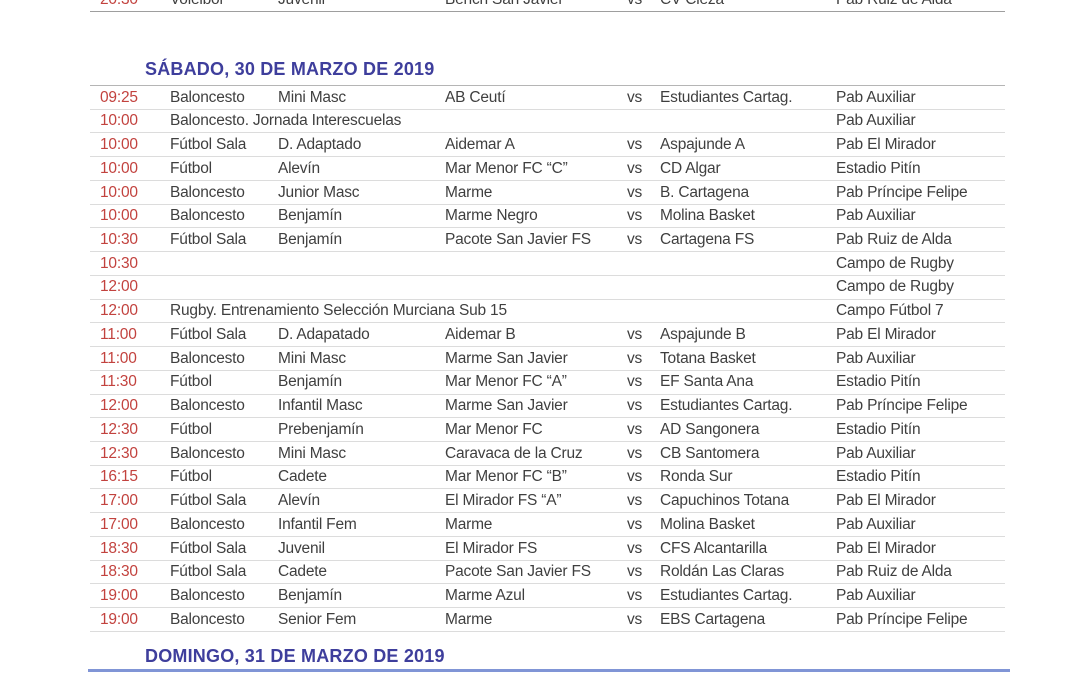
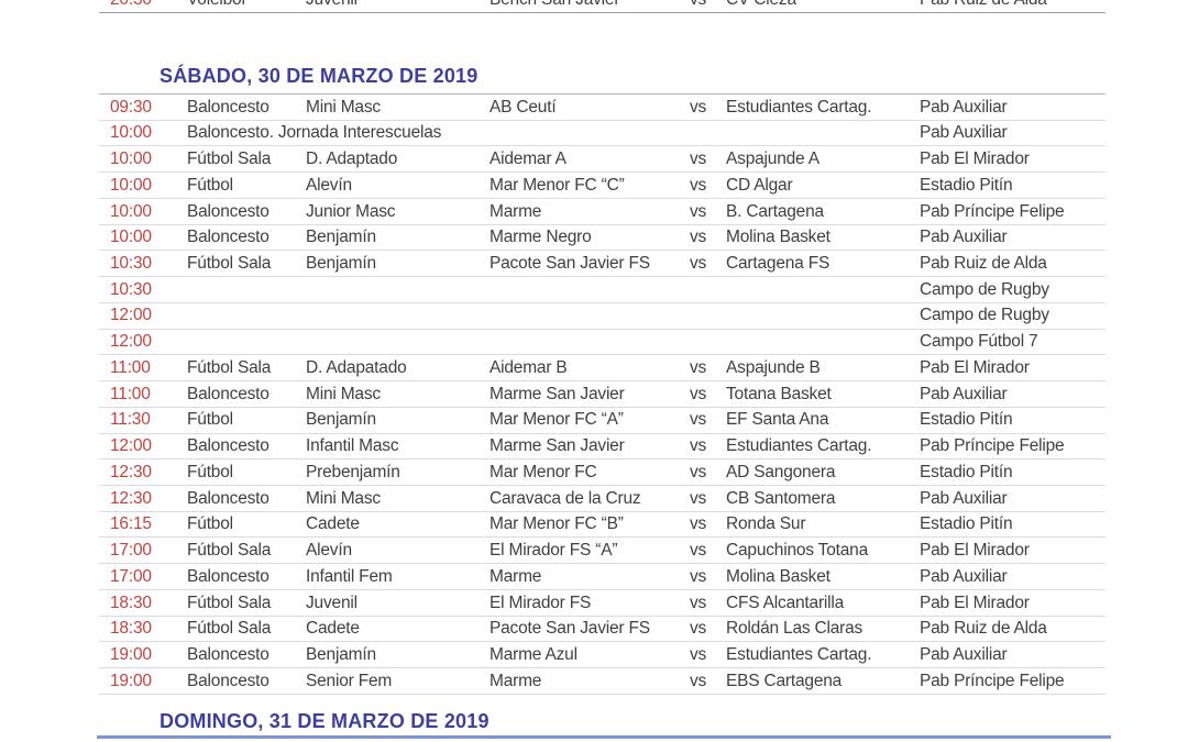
  SÁBADO, 30 DE MARZO DE 2019
- 09:25
+ 09:30
  Baloncesto
  Mini Masc
  AB Ceutí
  vs
  Estudiantes Cartag.
  Pab Auxiliar
  10:00
  Baloncesto. Jornada Interescuelas
  Pab Auxiliar
  10:00
  Fútbol Sala
  D. Adaptado
  Aidemar A
  vs
  Aspajunde A
  Pab El Mirador
  10:00
  Fútbol
  Alevín
  Mar Menor FC “C”
  vs
  CD Algar
  Estadio Pitín
  10:00
  Baloncesto
  Junior Masc
  Marme
  vs
  B. Cartagena
  Pab Príncipe Felipe
  10:00
  Baloncesto
  Benjamín
  Marme Negro
  vs
  Molina Basket
  Pab Auxiliar
  10:30
  Fútbol Sala
  Benjamín
  Pacote San Javier FS
  vs
  Cartagena FS
  Pab Ruiz de Alda
  10:30
  Campo de Rugby
  12:00
  Campo de Rugby
  12:00
- Rugby. Entrenamiento Selección Murciana Sub 15
  Campo Fútbol 7
  11:00
  Fútbol Sala
  D. Adapatado
  Aidemar B
  vs
  Aspajunde B
  Pab El Mirador
  11:00
  Baloncesto
  Mini Masc
  Marme San Javier
  vs
  Totana Basket
  Pab Auxiliar
  11:30
  Fútbol
  Benjamín
  Mar Menor FC “A”
  vs
  EF Santa Ana
  Estadio Pitín
  12:00
  Baloncesto
  Infantil Masc
  Marme San Javier
  vs
  Estudiantes Cartag.
  Pab Príncipe Felipe
  12:30
  Fútbol
  Prebenjamín
  Mar Menor FC
  vs
  AD Sangonera
  Estadio Pitín
  12:30
  Baloncesto
  Mini Masc
  Caravaca de la Cruz
  vs
  CB Santomera
  Pab Auxiliar
  16:15
  Fútbol
  Cadete
  Mar Menor FC “B”
  vs
  Ronda Sur
  Estadio Pitín
  17:00
  Fútbol Sala
  Alevín
  El Mirador FS “A”
  vs
  Capuchinos Totana
  Pab El Mirador
  17:00
  Baloncesto
  Infantil Fem
  Marme
  vs
  Molina Basket
  Pab Auxiliar
  18:30
  Fútbol Sala
  Juvenil
  El Mirador FS
  vs
  CFS Alcantarilla
  Pab El Mirador
  18:30
  Fútbol Sala
  Cadete
  Pacote San Javier FS
  vs
  Roldán Las Claras
  Pab Ruiz de Alda
  19:00
  Baloncesto
  Benjamín
  Marme Azul
  vs
  Estudiantes Cartag.
  Pab Auxiliar
  19:00
  Baloncesto
  Senior Fem
  Marme
  vs
  EBS Cartagena
  Pab Príncipe Felipe
  DOMINGO, 31 DE MARZO DE 2019
